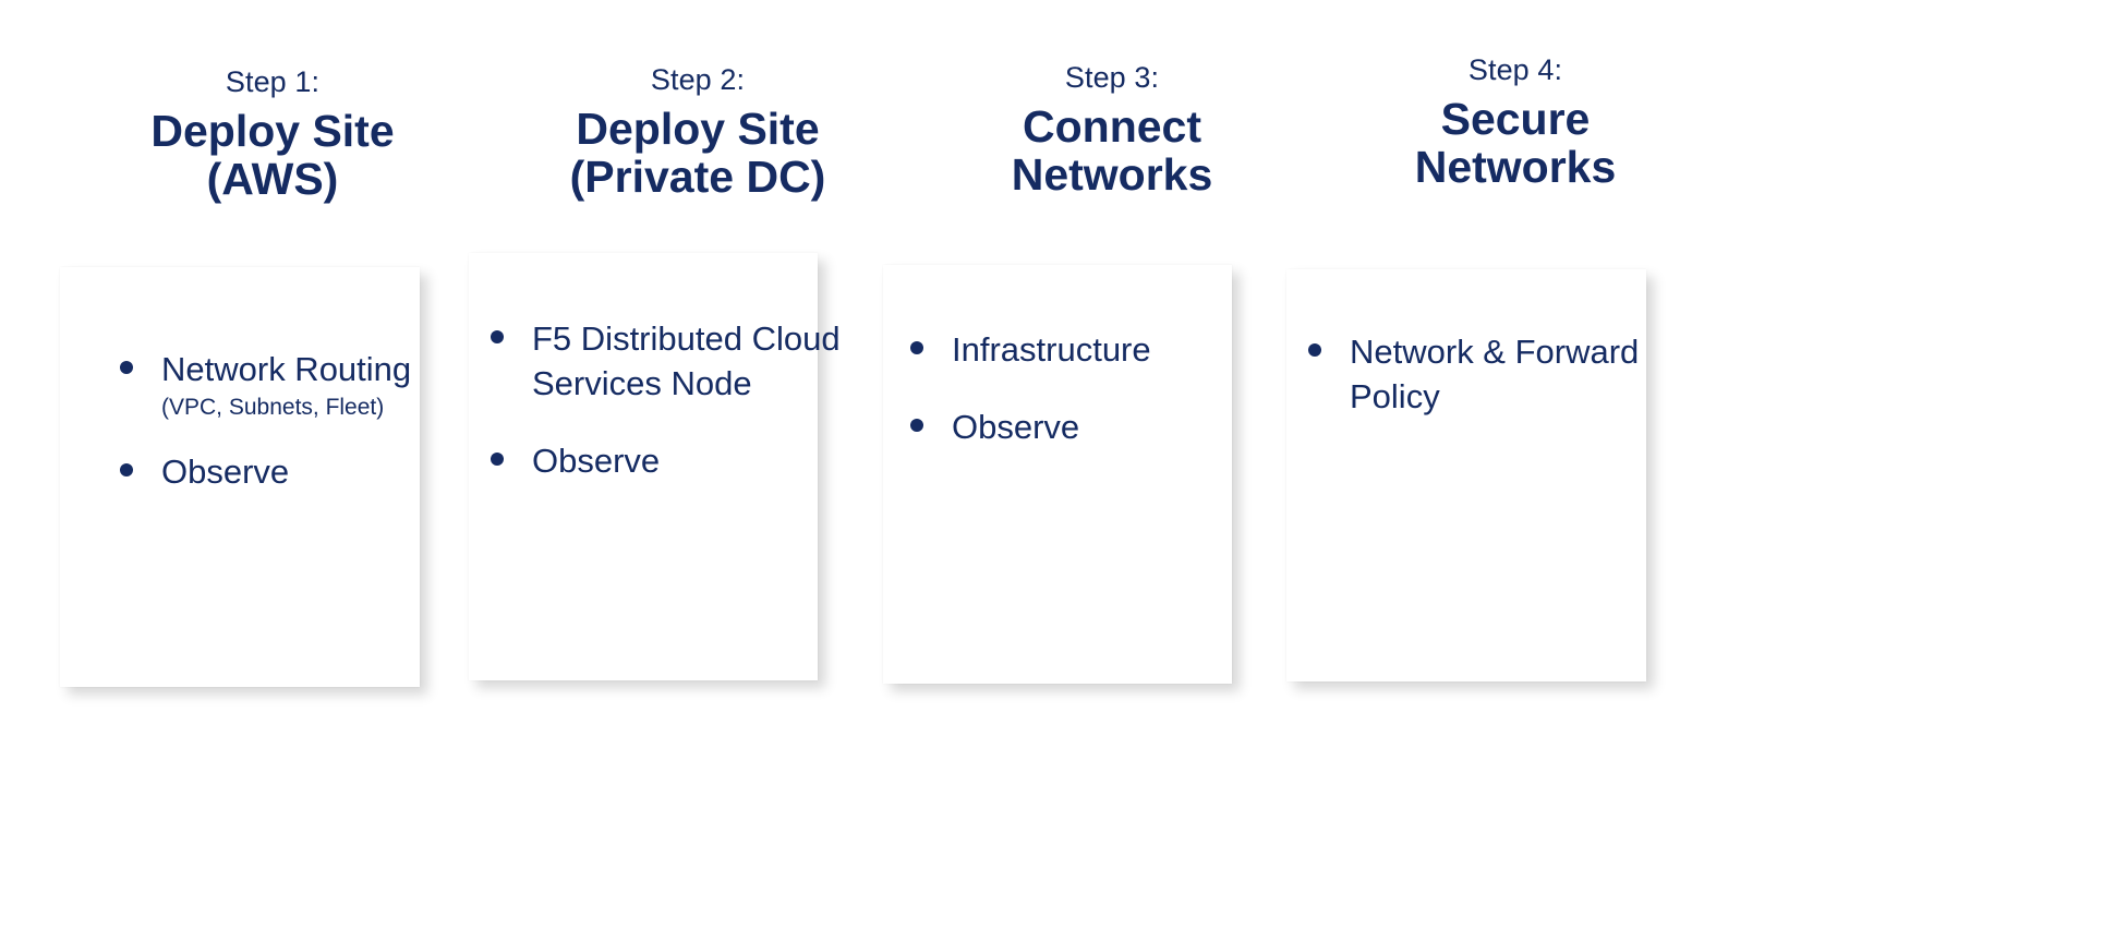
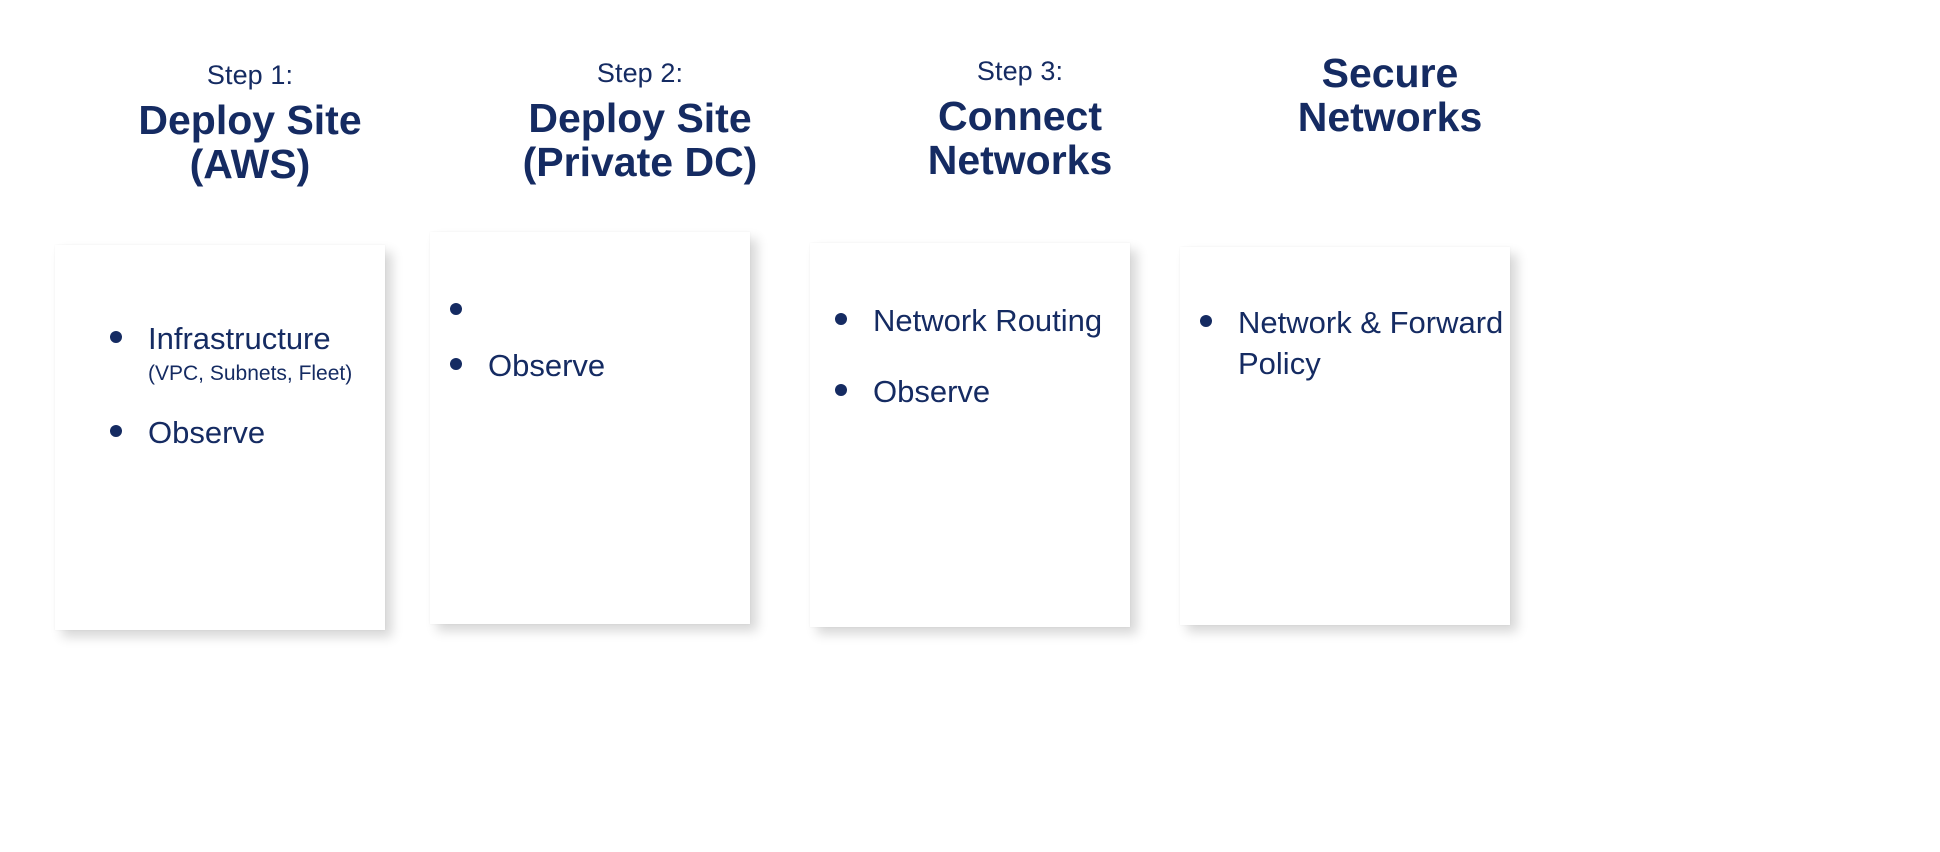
  Step 1:
  Deploy Site
  (AWS)
- Network Routing
+ Infrastructure
  (VPC, Subnets, Fleet)
  Observe
  Step 2:
  Deploy Site
  (Private DC)
- F5 Distributed Cloud Services Node
  Observe
  Step 3:
  Connect
  Networks
- Infrastructure
+ Network Routing
  Observe
- Step 4:
  Secure
  Networks
  Network & Forward Policy
